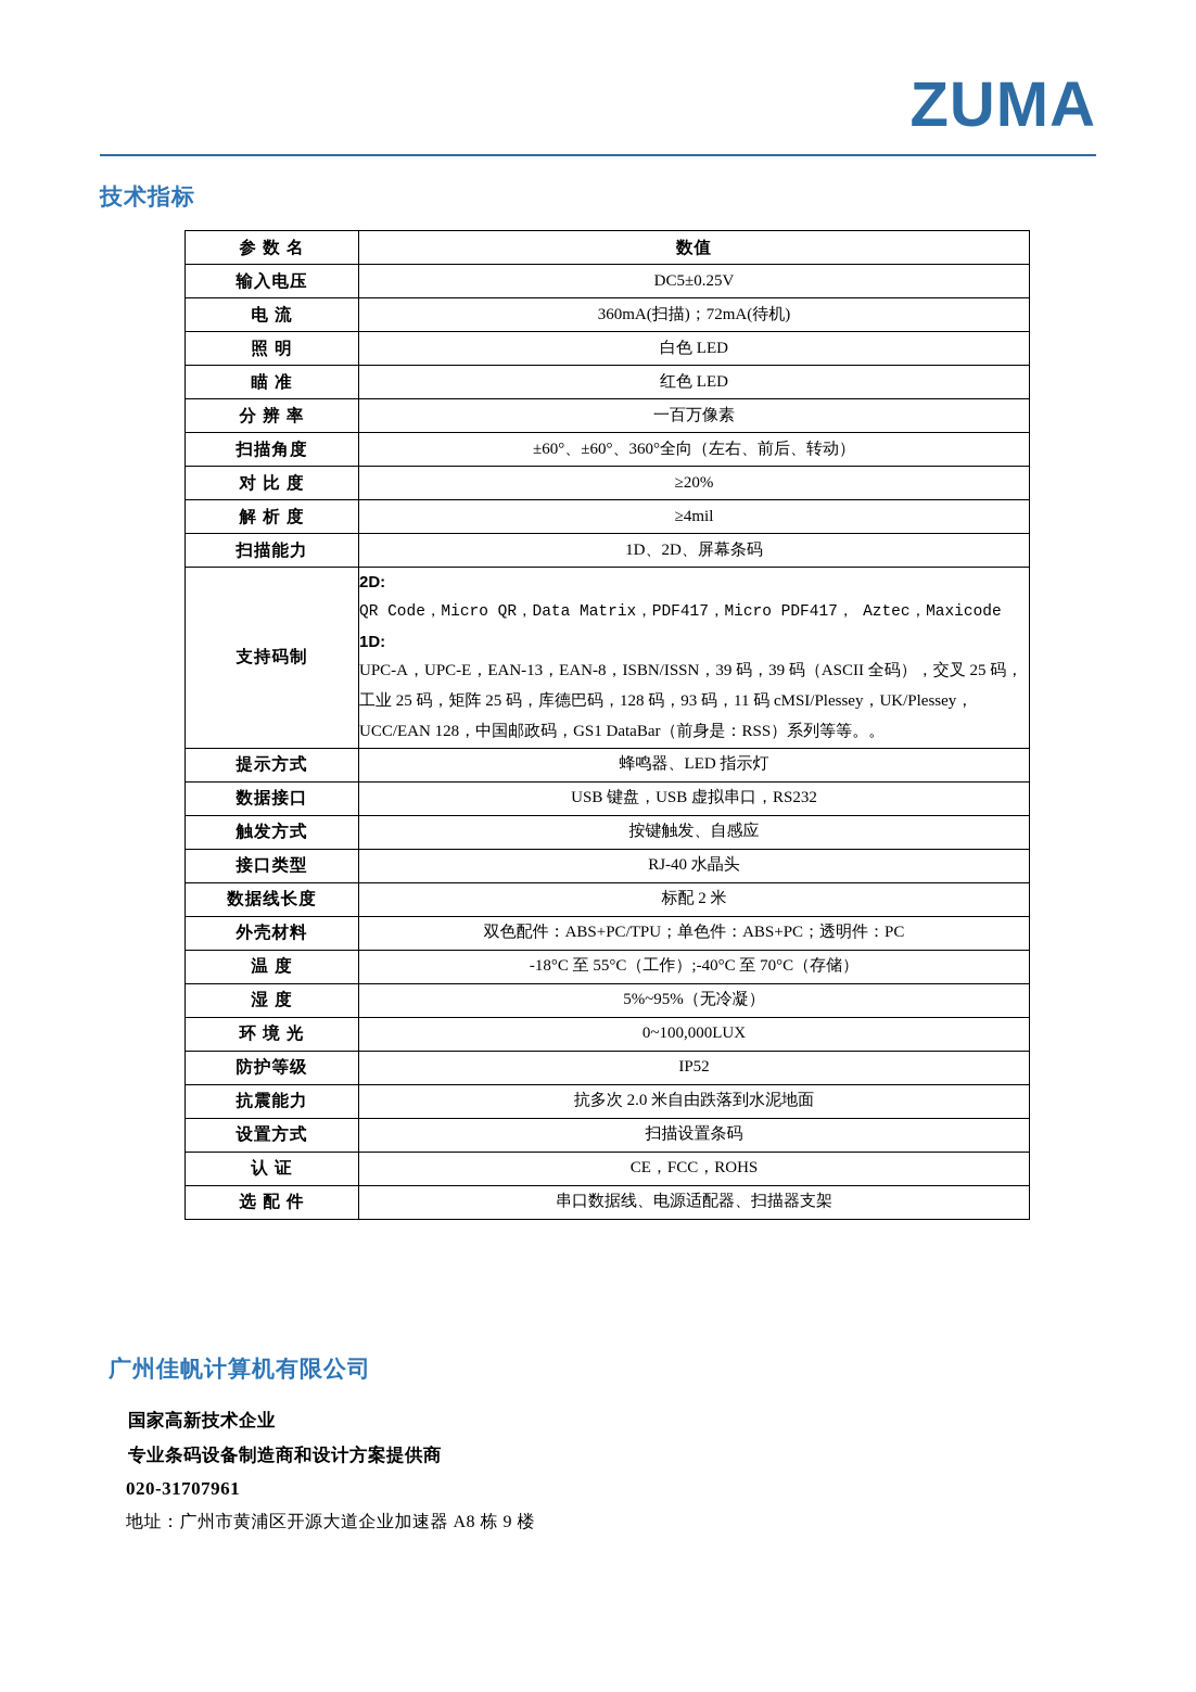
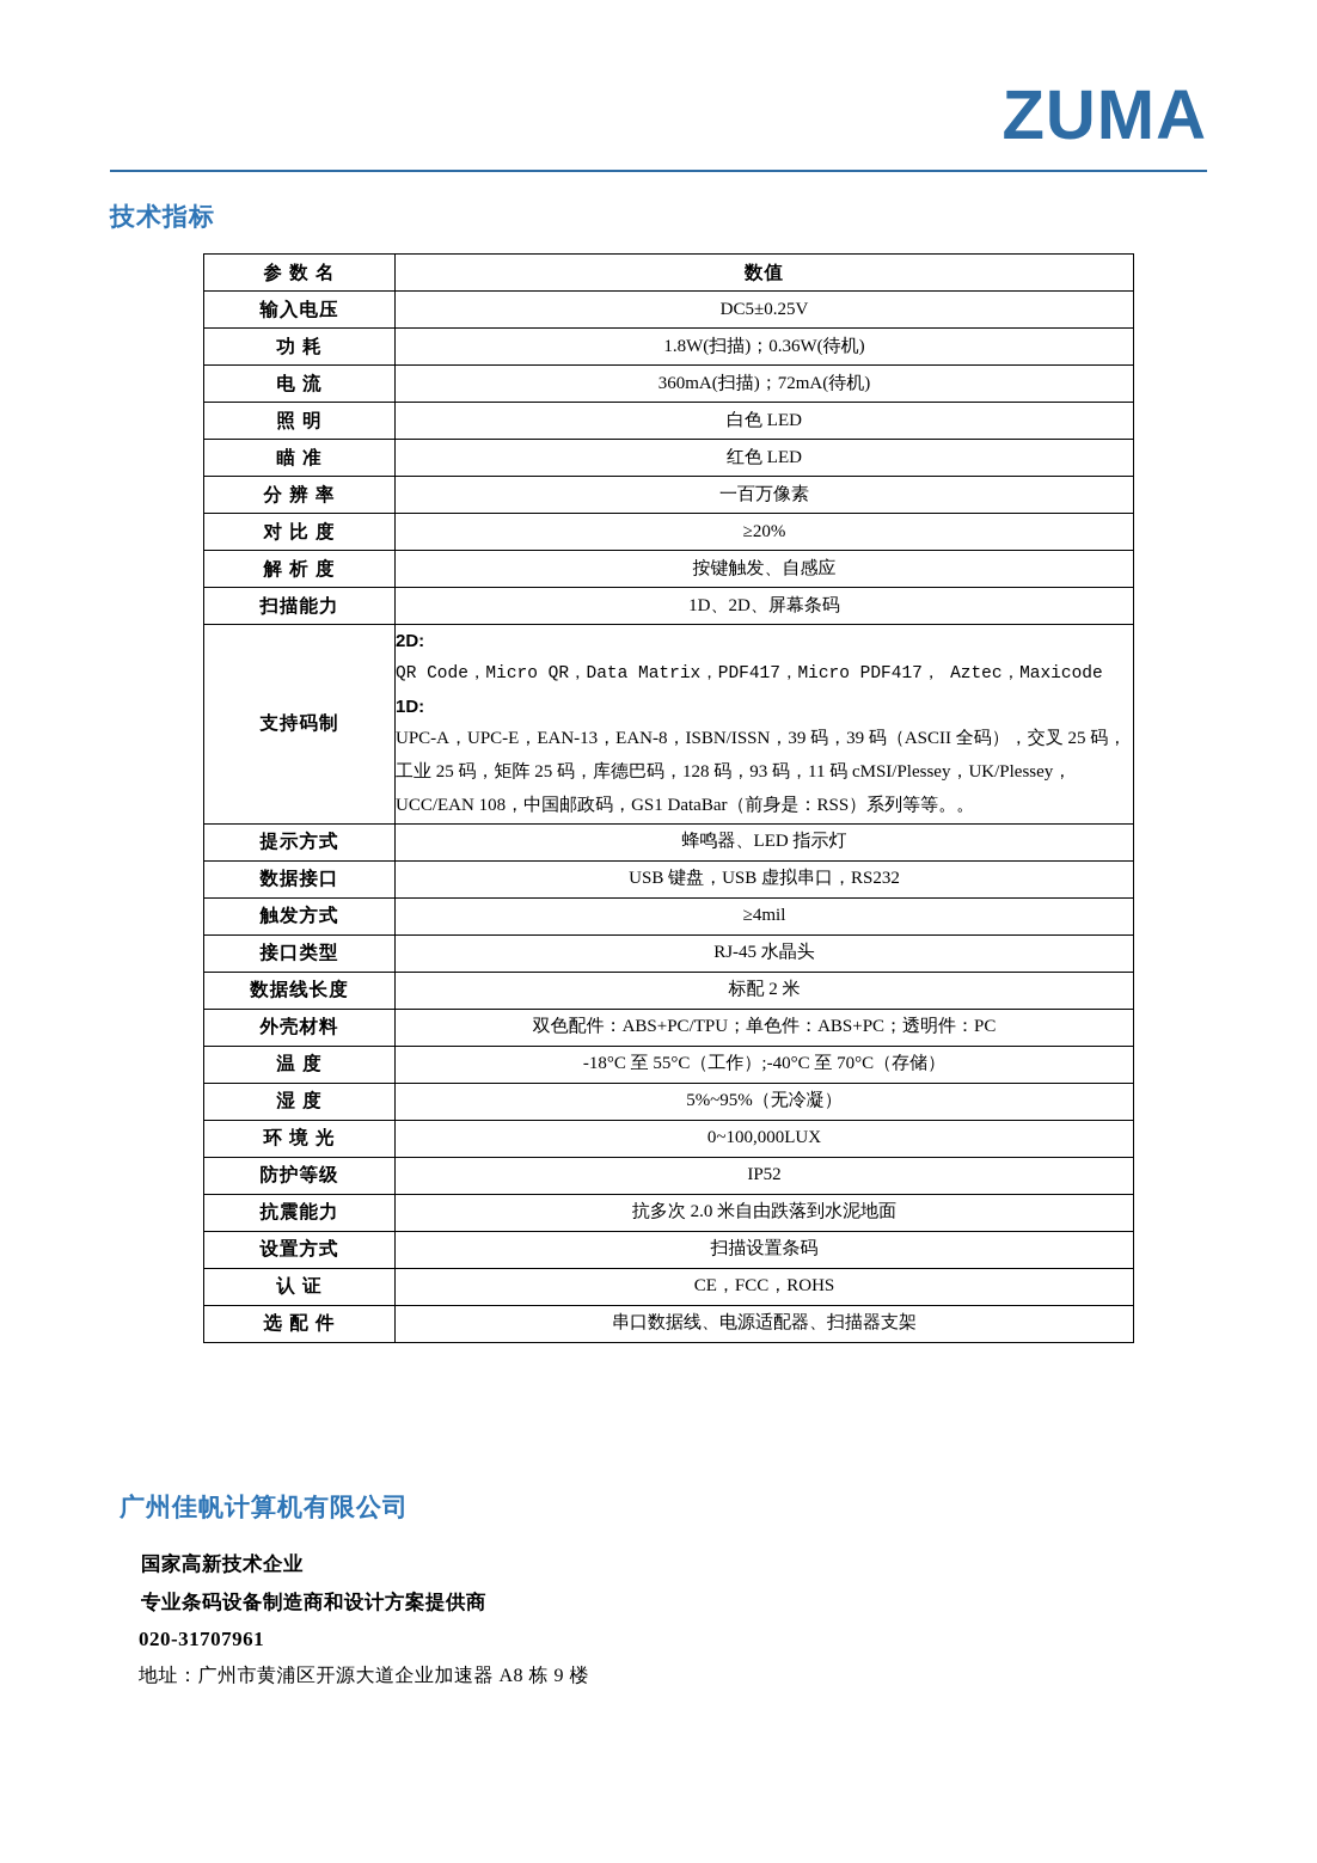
  ZUMA
  技术指标
  参 数 名	数值
  输入电压	DC5±0.25V
+ 功 耗	1.8W(扫描)；0.36W(待机)
  电 流	360mA(扫描)；72mA(待机)
  照 明	白色 LED
  瞄 准	红色 LED
  分 辨 率	一百万像素
- 扫描角度	±60°、±60°、360°全向（左右、前后、转动）
  对 比 度	≥20%
- 解 析 度	≥4mil
+ 解 析 度	按键触发、自感应
  扫描能力	1D、2D、屏幕条码
- 支持码制	2D: QR Code，Micro QR，Data Matrix，PDF417，Micro PDF417， Aztec，Maxicode 1D: UPC-A，UPC-E，EAN-13，EAN-8，ISBN/ISSN，39 码，39 码（ASCII 全码），交叉 25 码，工业 25 码，矩阵 25 码，库德巴码，128 码，93 码，11 码 cMSI/Plessey，UK/Plessey，UCC/EAN 128，中国邮政码，GS1 DataBar（前身是：RSS）系列等等。。
+ 支持码制	2D: QR Code，Micro QR，Data Matrix，PDF417，Micro PDF417， Aztec，Maxicode 1D: UPC-A，UPC-E，EAN-13，EAN-8，ISBN/ISSN，39 码，39 码（ASCII 全码），交叉 25 码，工业 25 码，矩阵 25 码，库德巴码，128 码，93 码，11 码 cMSI/Plessey，UK/Plessey，UCC/EAN 108，中国邮政码，GS1 DataBar（前身是：RSS）系列等等。。
  提示方式	蜂鸣器、LED 指示灯
  数据接口	USB 键盘，USB 虚拟串口，RS232
- 触发方式	按键触发、自感应
+ 触发方式	≥4mil
- 接口类型	RJ-40 水晶头
+ 接口类型	RJ-45 水晶头
  数据线长度	标配 2 米
  外壳材料	双色配件：ABS+PC/TPU；单色件：ABS+PC；透明件：PC
  温 度	-18°C 至 55°C（工作）;-40°C 至 70°C（存储）
  湿 度	5%~95%（无冷凝）
  环 境 光	0~100,000LUX
  防护等级	IP52
  抗震能力	抗多次 2.0 米自由跌落到水泥地面
  设置方式	扫描设置条码
  认 证	CE，FCC，ROHS
  选 配 件	串口数据线、电源适配器、扫描器支架
  广州佳帆计算机有限公司
  国家高新技术企业
  专业条码设备制造商和设计方案提供商
  020-31707961
  地址：广州市黄浦区开源大道企业加速器 A8 栋 9 楼
